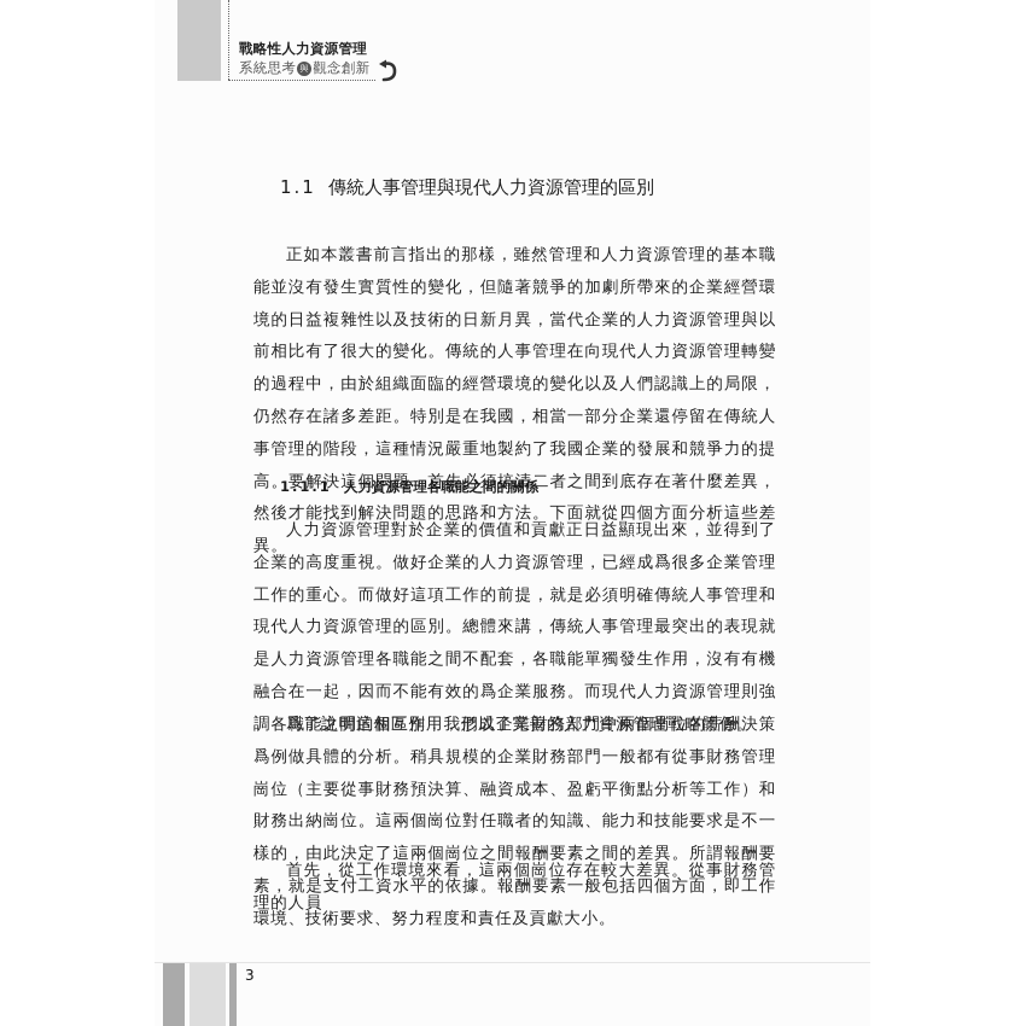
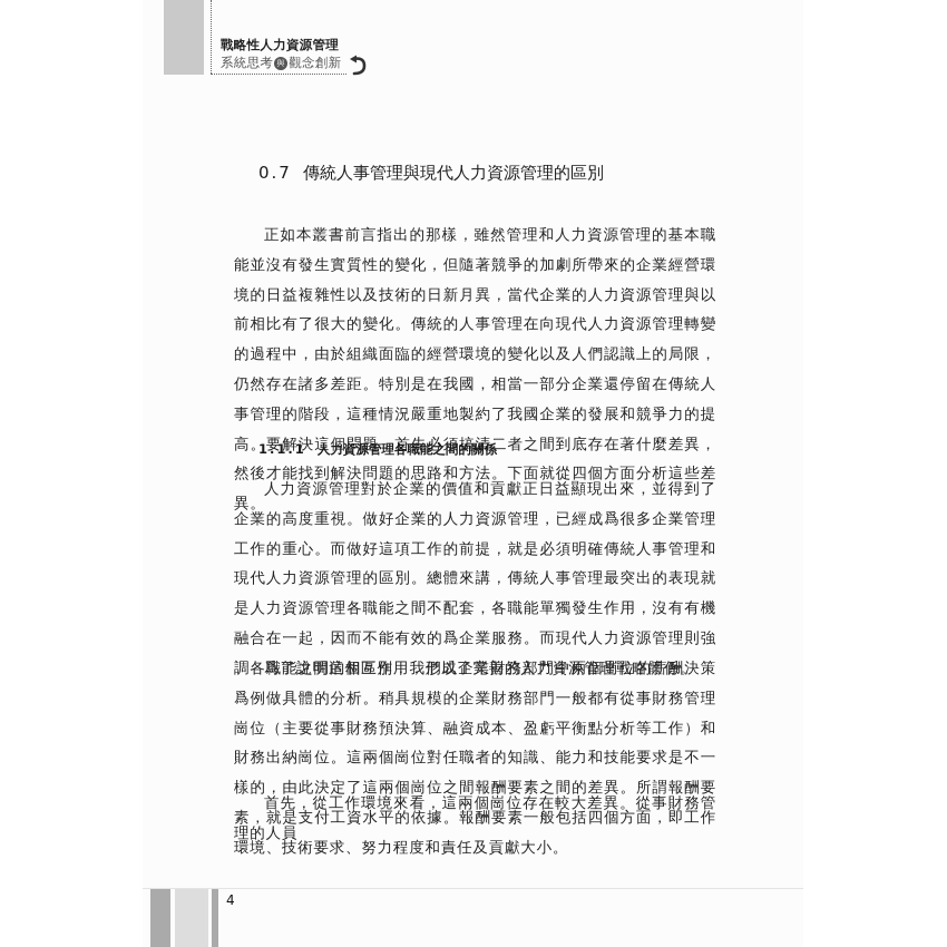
  戰略性人力資源管理
  系統思考 與 觀念創新
- 1.1 傳統人事管理與現代人力資源管理的區別
+ 0.7 傳統人事管理與現代人力資源管理的區別
  正如本叢書前言指出的那樣，雖然管理和人力資源管理的基本職能並沒有發生實質性的變化，但隨著競爭的加劇所帶來的企業經營環境的日益複雜性以及技術的日新月異，當代企業的人力資源管理與以前相比有了很大的變化。傳統的人事管理在向現代人力資源管理轉變的過程中，由於組織面臨的經營環境的變化以及人們認識上的局限，仍然存在諸多差距。特別是在我國，相當一部分企業還停留在傳統人事管理的階段，這種情況嚴重地製約了我國企業的發展和競爭力的提高。要解決這個問題，首先必須搞清二者之間到底存在著什麼差異，然後才能找到解決問題的思路和方法。下面就從四個方面分析這些差異。
  1.1.1 人力資源管理各職能之間的關係
  人力資源管理對於企業的價值和貢獻正日益顯現出來，並得到了企業的高度重視。做好企業的人力資源管理，已經成爲很多企業管理工作的重心。而做好這項工作的前提，就是必須明確傳統人事管理和現代人力資源管理的區別。總體來講，傳統人事管理最突出的表現就是人力資源管理各職能之間不配套，各職能單獨發生作用，沒有有機融合在一起，因而不能有效的爲企業服務。而現代人力資源管理則強調各職能之間的相互作用，形成了完善的人力資源管理戰略體係。
  爲了說明這個區別，我們以企業財務部門中兩個崗位的薪酬決策爲例做具體的分析。稍具規模的企業財務部門一般都有從事財務管理崗位（主要從事財務預決算、融資成本、盈虧平衡點分析等工作）和財務出納崗位。這兩個崗位對任職者的知識、能力和技能要求是不一樣的，由此決定了這兩個崗位之間報酬要素之間的差異。所謂報酬要素，就是支付工資水平的依據。報酬要素一般包括四個方面，即工作環境、技術要求、努力程度和責任及貢獻大小。
  首先，從工作環境來看，這兩個崗位存在較大差異。從事財務管理的人員
- 3
+ 4
